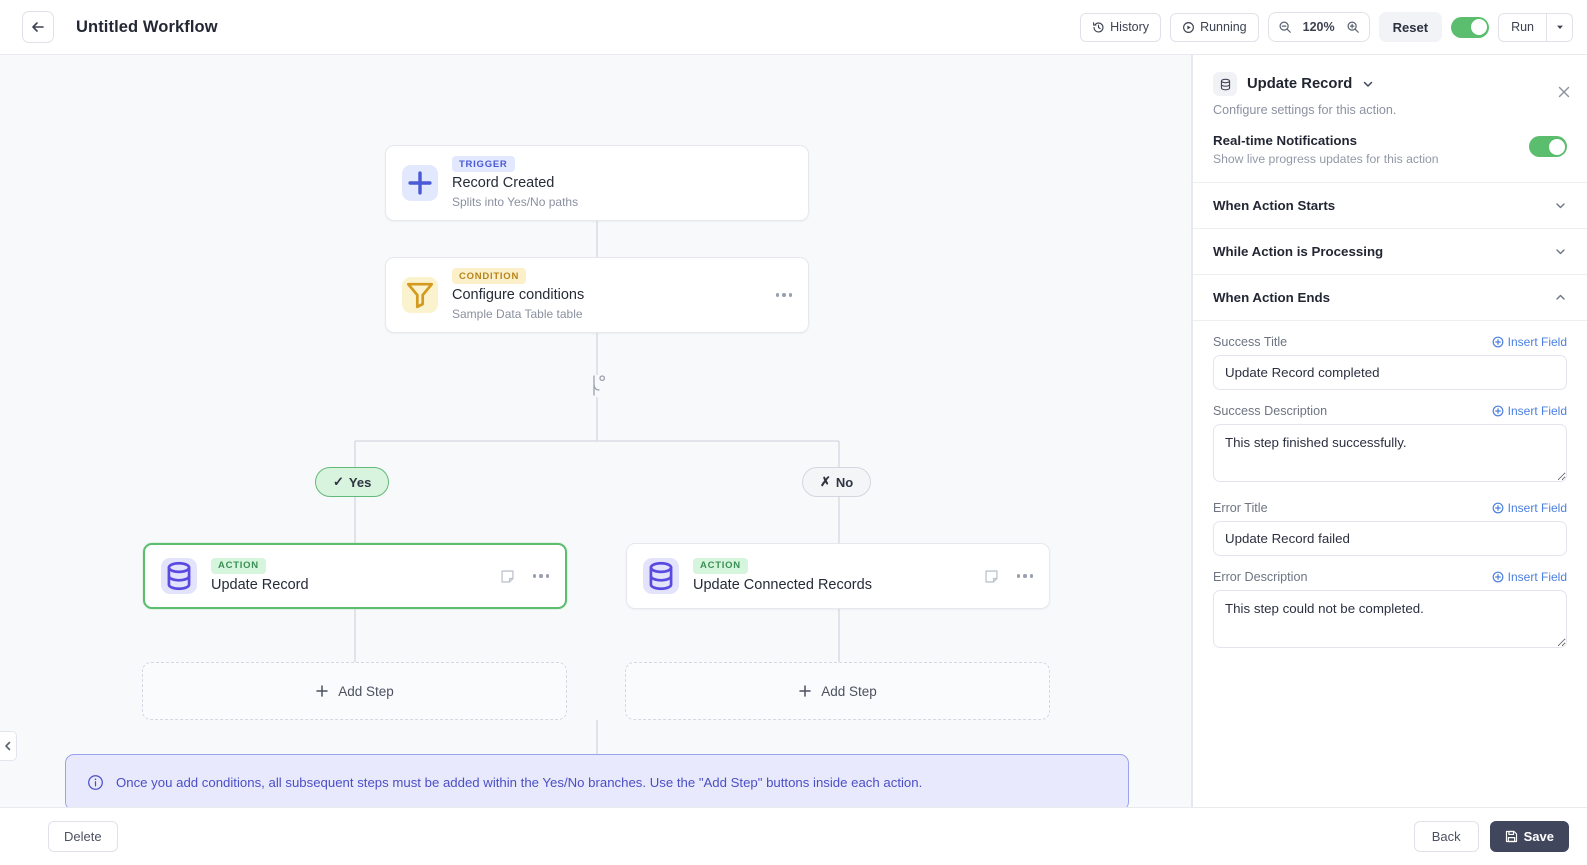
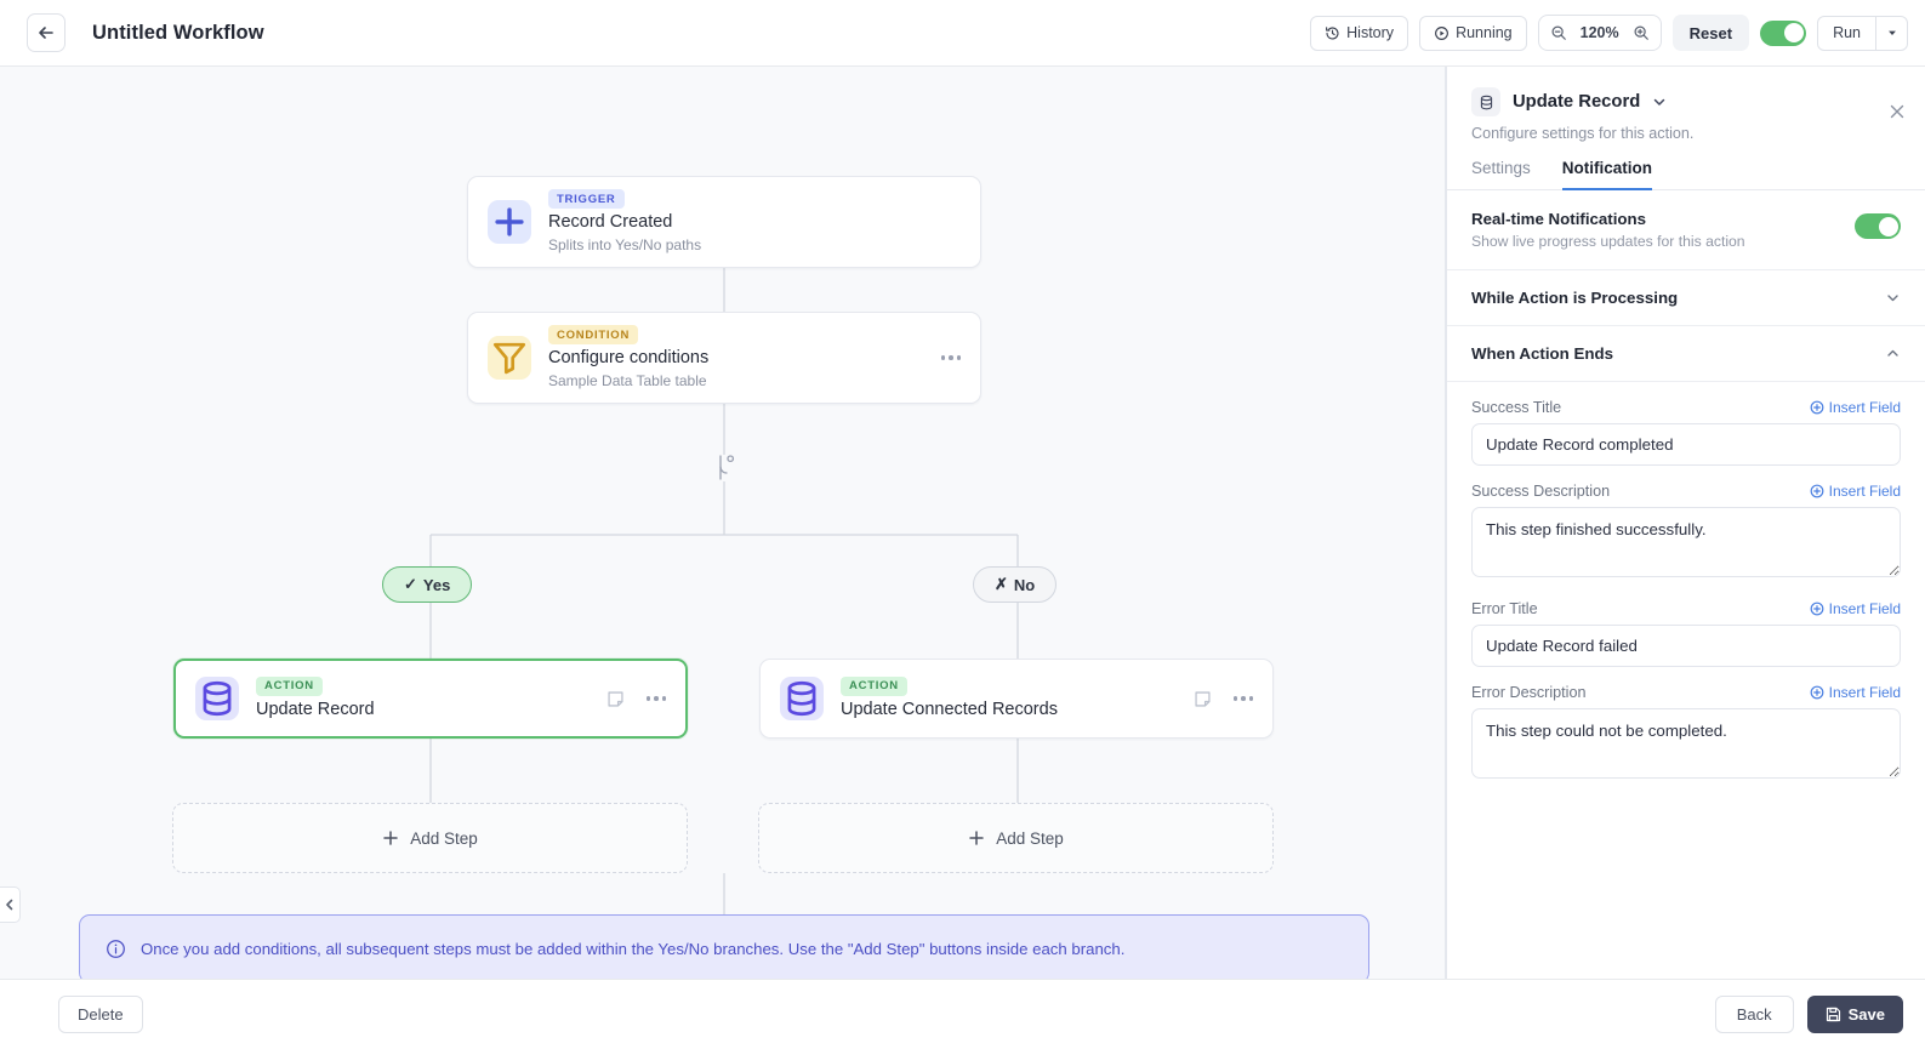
  Untitled Workflow
  History
  Running
  120%
  Reset
  Run
  TRIGGER
  Record Created
  Splits into Yes/No paths
  CONDITION
  Configure conditions
  Sample Data Table table
  ✓
  Yes
  ✗
  No
  ACTION
  Update Record
  ACTION
  Update Connected Records
  Add Step
  Add Step
- Once you add conditions, all subsequent steps must be added within the Yes/No branches. Use the "Add Step" buttons inside each action.
+ Once you add conditions, all subsequent steps must be added within the Yes/No branches. Use the "Add Step" buttons inside each branch.
  Update Record
  Configure settings for this action.
+ Settings
+ Notification
  Real-time Notifications
  Show live progress updates for this action
- When Action Starts
  While Action is Processing
  When Action Ends
  Success Title
  Insert Field
  Update Record completed
  Success Description
  Insert Field
  This step finished successfully.
  Error Title
  Insert Field
  Update Record failed
  Error Description
  Insert Field
  This step could not be completed.
  Delete
  Back
  Save
